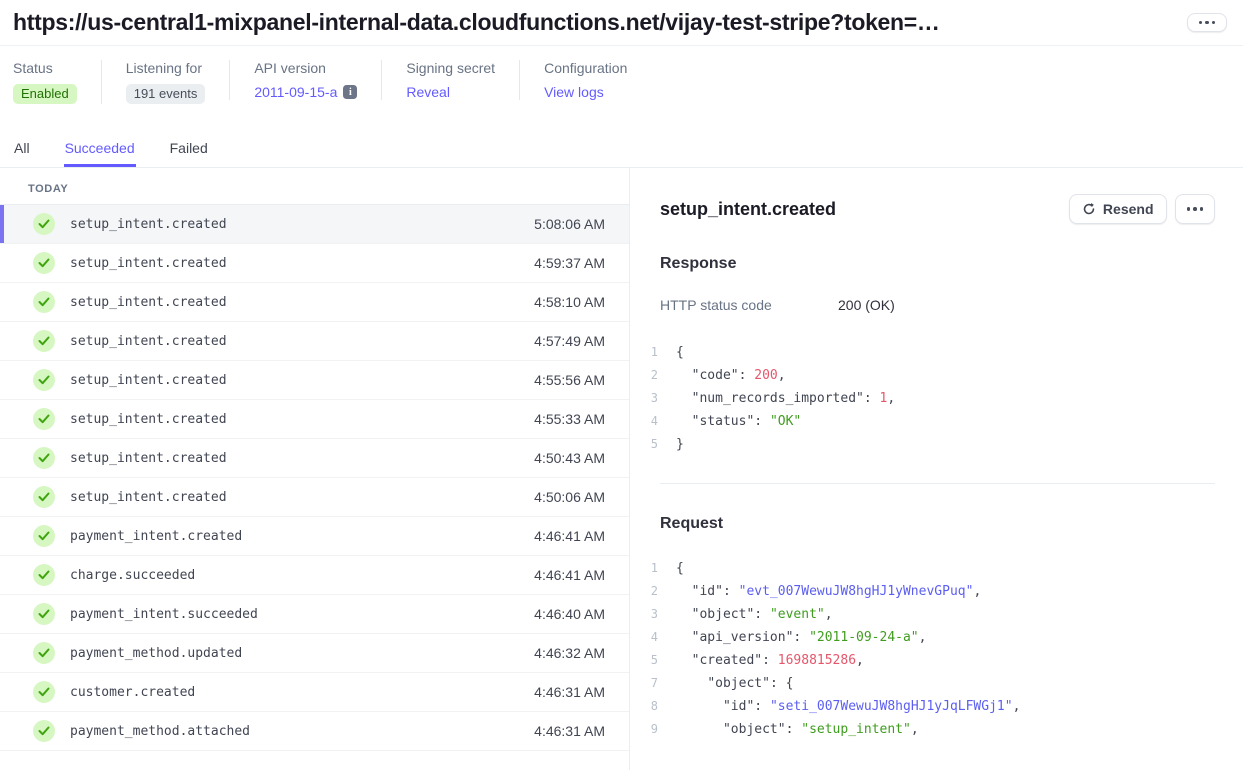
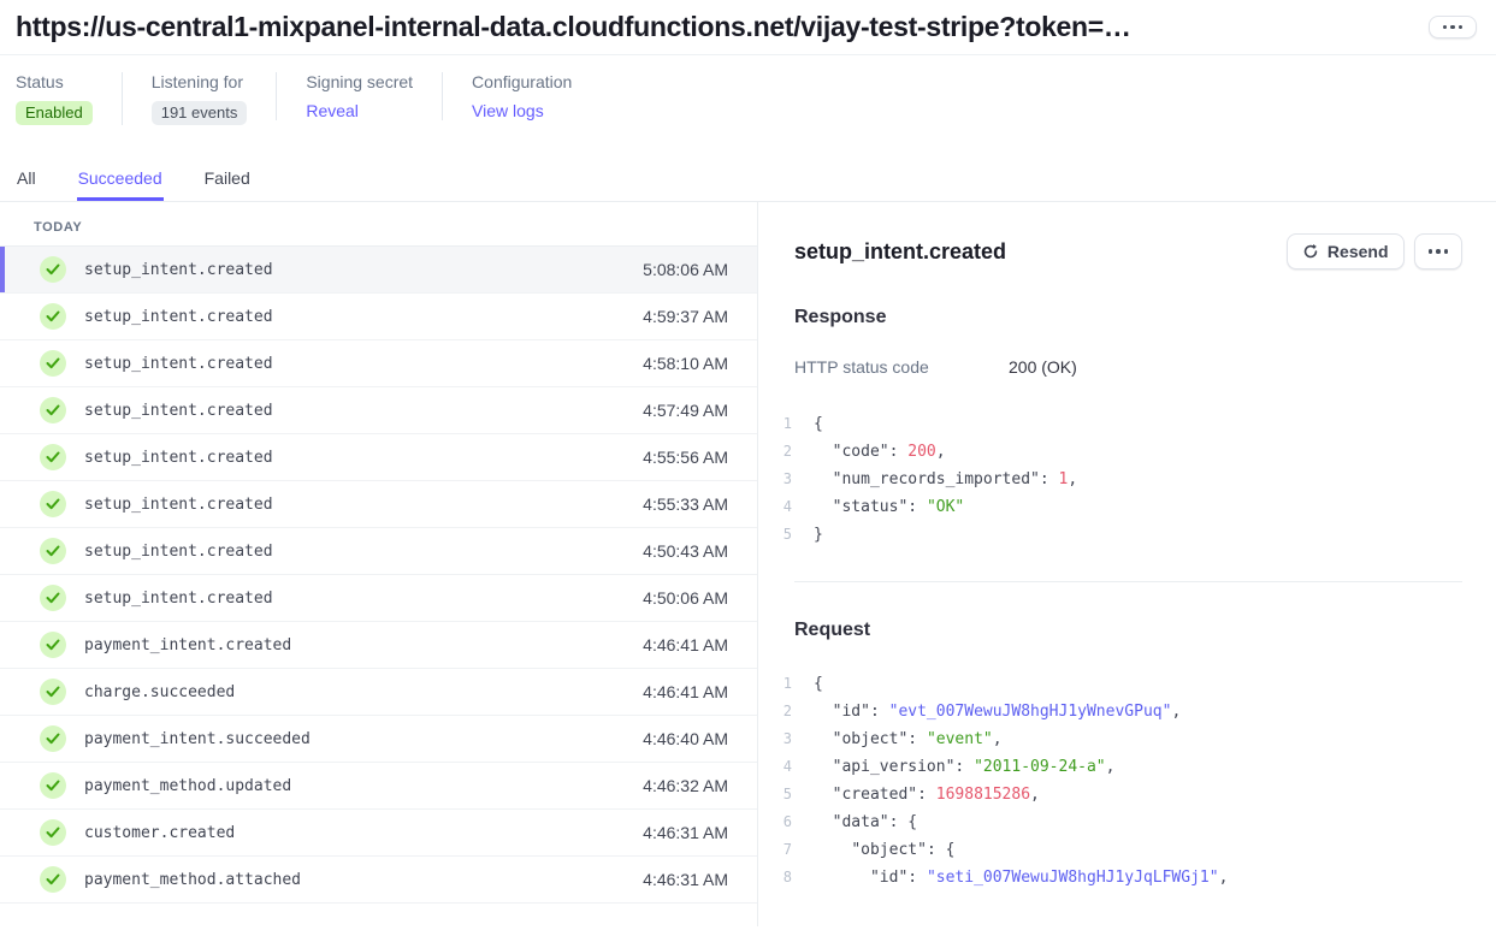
  https://us-central1-mixpanel-internal-data.cloudfunctions.net/vijay-test-stripe?token=…
  Status
  Enabled
  Listening for
  191 events
- API version
- 2011-09-15-a
- i
  Signing secret
  Reveal
  Configuration
  View logs
  All
  Succeeded
  Failed
  TODAY
  setup_intent.created
  5:08:06 AM
  setup_intent.created
  4:59:37 AM
  setup_intent.created
  4:58:10 AM
  setup_intent.created
  4:57:49 AM
  setup_intent.created
  4:55:56 AM
  setup_intent.created
  4:55:33 AM
  setup_intent.created
  4:50:43 AM
  setup_intent.created
  4:50:06 AM
  payment_intent.created
  4:46:41 AM
  charge.succeeded
  4:46:41 AM
  payment_intent.succeeded
  4:46:40 AM
  payment_method.updated
  4:46:32 AM
  customer.created
  4:46:31 AM
  payment_method.attached
  4:46:31 AM
  setup_intent.created
  Resend
  Response
  HTTP status code
  200 (OK)
  1
  {
  2
  "code": 200,
  3
  "num_records_imported": 1,
  4
  "status": "OK"
  5
  }
  Request
  1
  {
  2
  "id": "evt_007WewuJW8hgHJ1yWnevGPuq",
  3
  "object": "event",
  4
  "api_version": "2011-09-24-a",
  5
  "created": 1698815286,
+ 6
+ "data": {
  7
  "object": {
  8
  "id": "seti_007WewuJW8hgHJ1yJqLFWGj1",
- 9
- "object": "setup_intent",
